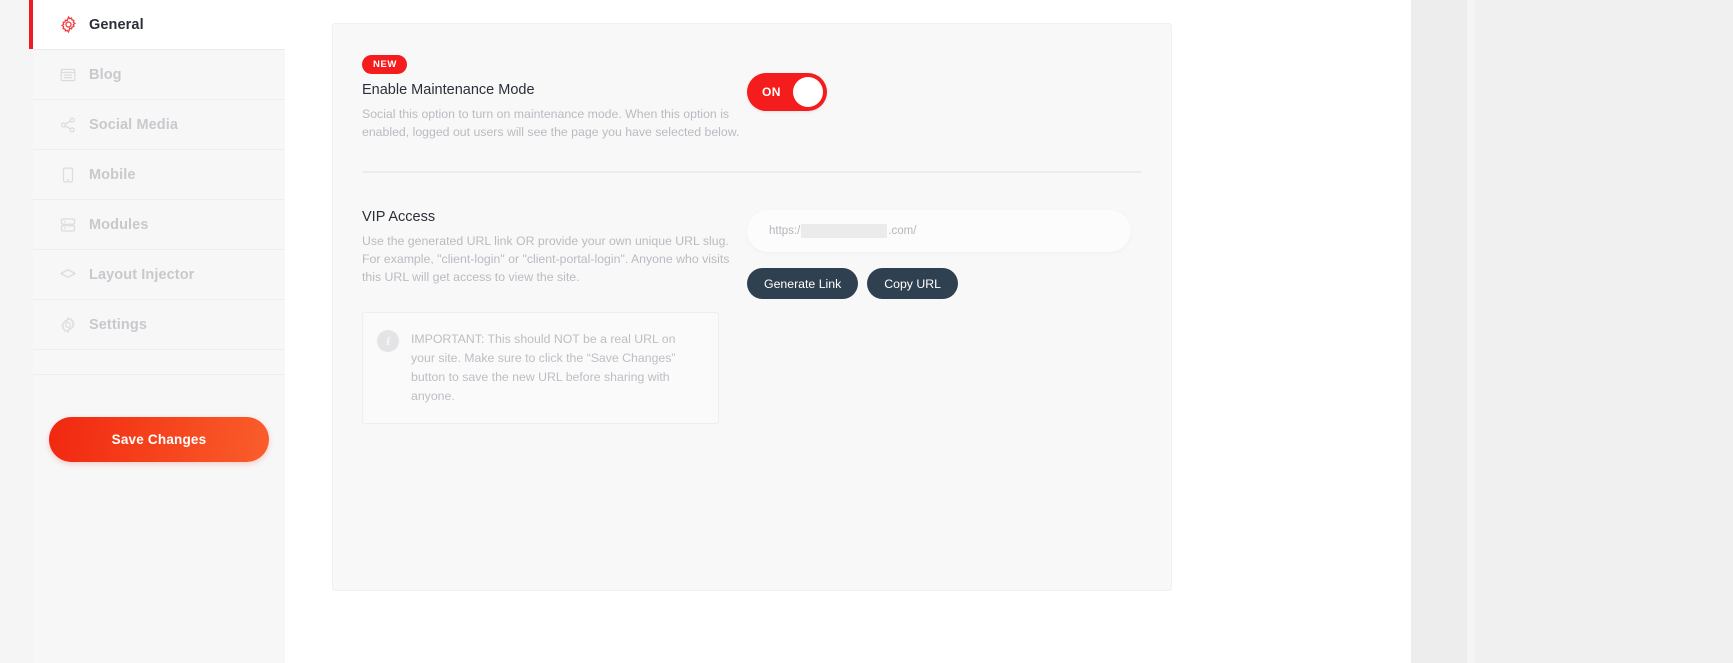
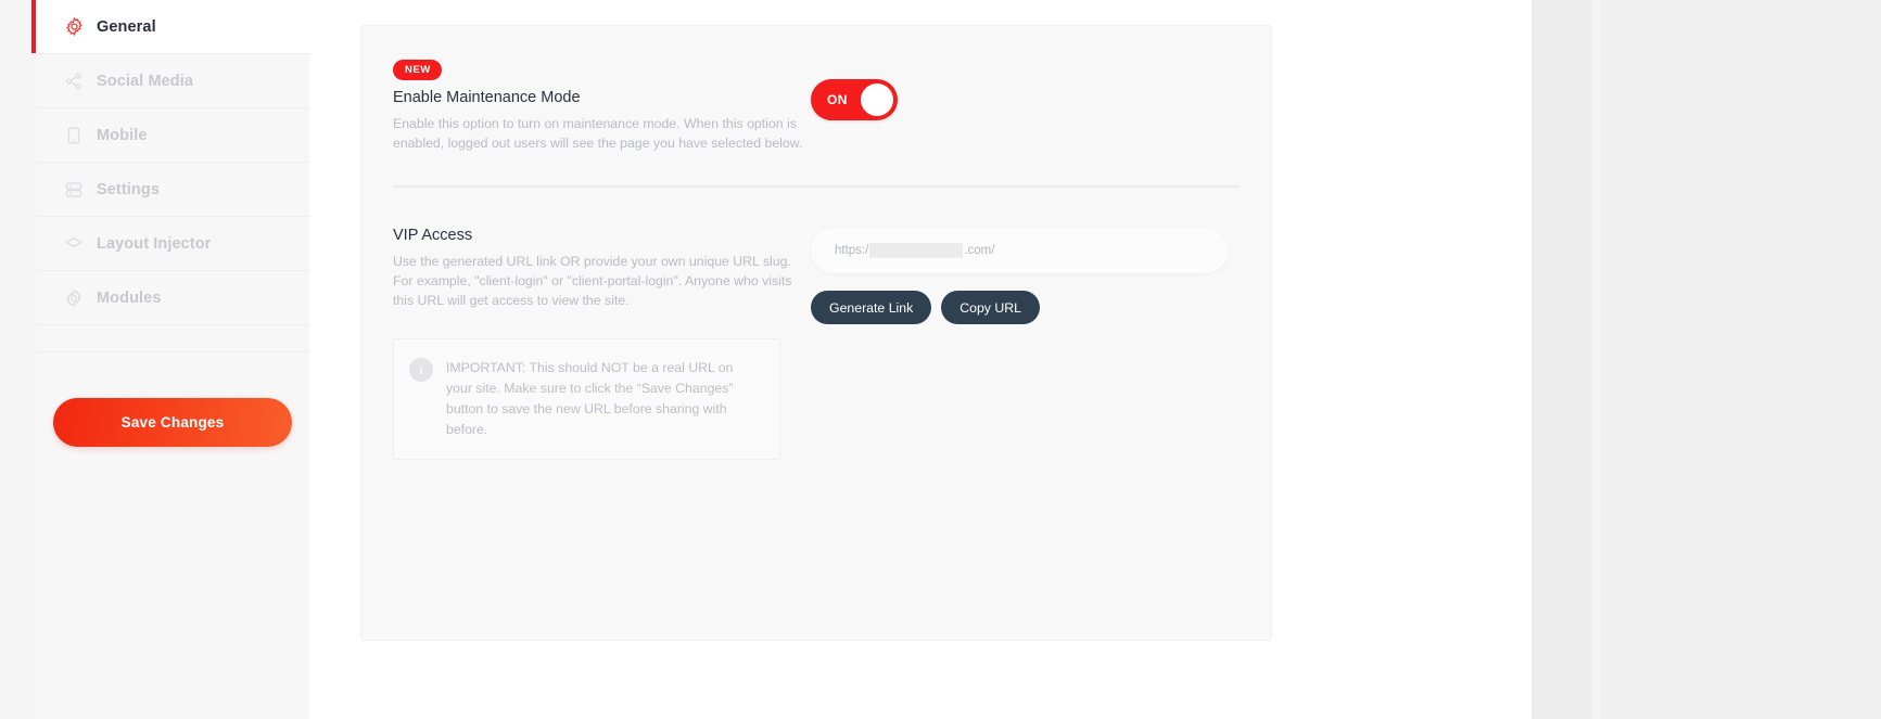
  General
- Blog
  Social Media
  Mobile
- Modules
+ Settings
  Layout Injector
- Settings
+ Modules
  Save Changes
  NEW
  Enable Maintenance Mode
- Social this option to turn on maintenance mode. When this option is enabled, logged out users will see the page you have selected below.
+ Enable this option to turn on maintenance mode. When this option is enabled, logged out users will see the page you have selected below.
  ON
  VIP Access
  Use the generated URL link OR provide your own unique URL slug. For example, "client-login" or "client-portal-login". Anyone who visits this URL will get access to view the site.
- IMPORTANT: This should NOT be a real URL on your site. Make sure to click the “Save Changes” button to save the new URL before sharing with anyone.
+ IMPORTANT: This should NOT be a real URL on your site. Make sure to click the “Save Changes” button to save the new URL before sharing with before.
  https:/
  .com/
  Generate Link
  Copy URL
